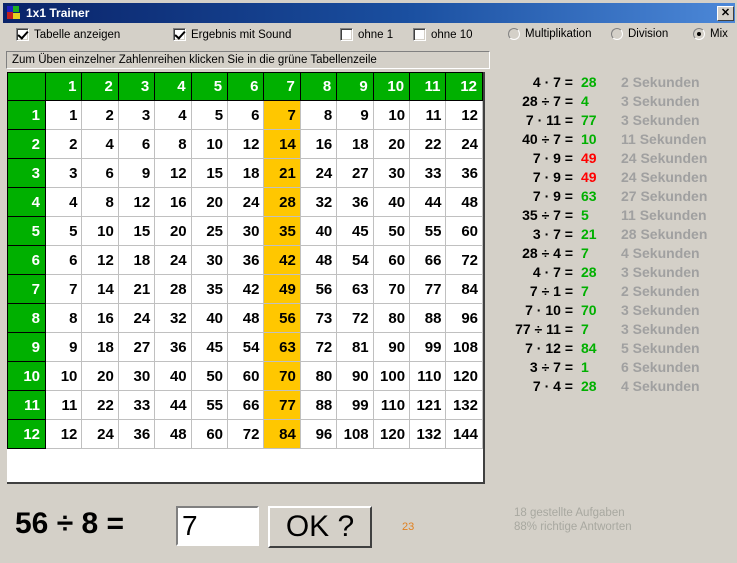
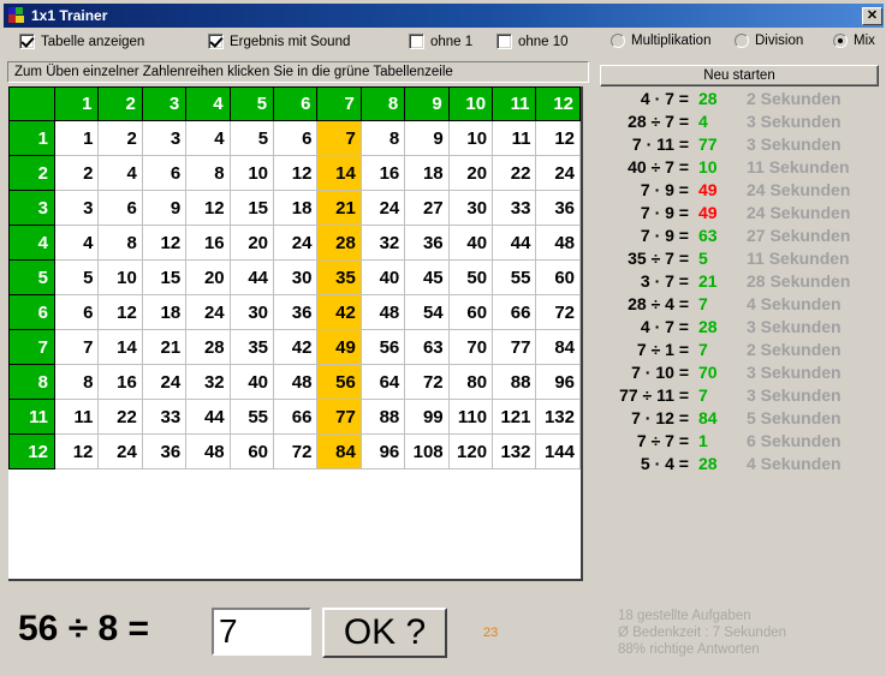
  1x1 Trainer
  ✕
  Tabelle anzeigen
  Ergebnis mit Sound
  ohne 1
  ohne 10
  Multiplikation
  Division
  Mix
  Zum Üben einzelner Zahlenreihen klicken Sie in die grüne Tabellenzeile
  	1	2	3	4	5	6	7	8	9	10	11	12
  1	1	2	3	4	5	6	7	8	9	10	11	12
  2	2	4	6	8	10	12	14	16	18	20	22	24
  3	3	6	9	12	15	18	21	24	27	30	33	36
  4	4	8	12	16	20	24	28	32	36	40	44	48
- 5	5	10	15	20	25	30	35	40	45	50	55	60
+ 5	5	10	15	20	44	30	35	40	45	50	55	60
  6	6	12	18	24	30	36	42	48	54	60	66	72
  7	7	14	21	28	35	42	49	56	63	70	77	84
- 8	8	16	24	32	40	48	56	73	72	80	88	96
+ 8	8	16	24	32	40	48	56	64	72	80	88	96
- 9	9	18	27	36	45	54	63	72	81	90	99	108
- 10	10	20	30	40	50	60	70	80	90	100	110	120
  11	11	22	33	44	55	66	77	88	99	110	121	132
  12	12	24	36	48	60	72	84	96	108	120	132	144
+ Neu starten
  4 · 7 =
  28
  2 Sekunden
  28 ÷ 7 =
  4
  3 Sekunden
  7 · 11 =
  77
  3 Sekunden
  40 ÷ 7 =
  10
  11 Sekunden
  7 · 9 =
  49
  24 Sekunden
  7 · 9 =
  49
  24 Sekunden
  7 · 9 =
  63
  27 Sekunden
  35 ÷ 7 =
  5
  11 Sekunden
  3 · 7 =
  21
  28 Sekunden
  28 ÷ 4 =
  7
  4 Sekunden
  4 · 7 =
  28
  3 Sekunden
  7 ÷ 1 =
  7
  2 Sekunden
  7 · 10 =
  70
  3 Sekunden
  77 ÷ 11 =
  7
  3 Sekunden
  7 · 12 =
  84
  5 Sekunden
- 3 ÷ 7 =
+ 7 ÷ 7 =
  1
  6 Sekunden
- 7 · 4 =
+ 5 · 4 =
  28
  4 Sekunden
  56 ÷ 8 =
  7
  OK ?
  23
  18 gestellte Aufgaben
+ Ø Bedenkzeit : 7 Sekunden
  88% richtige Antworten
